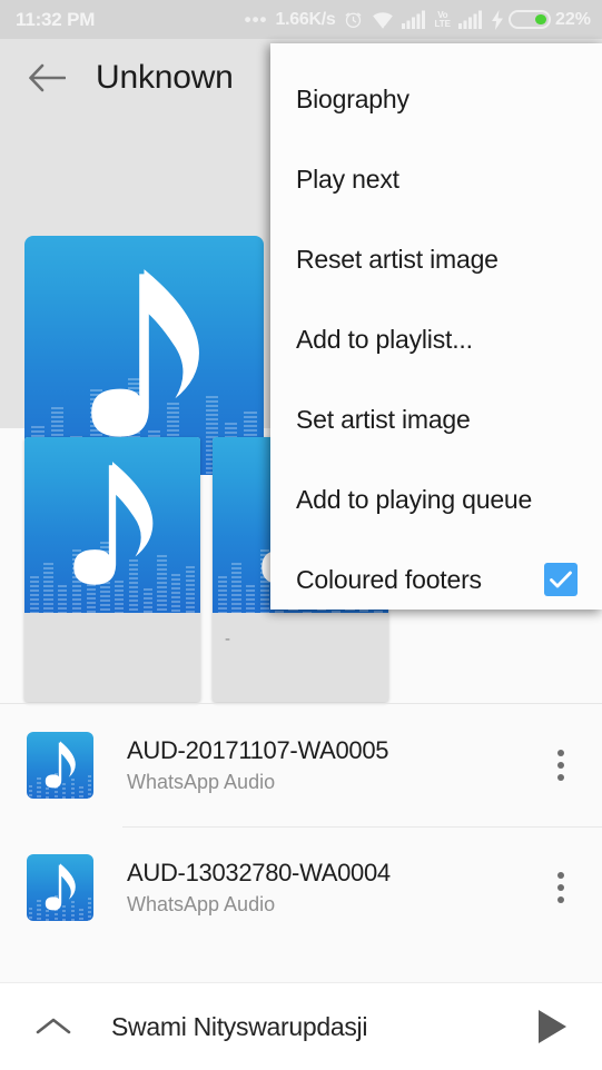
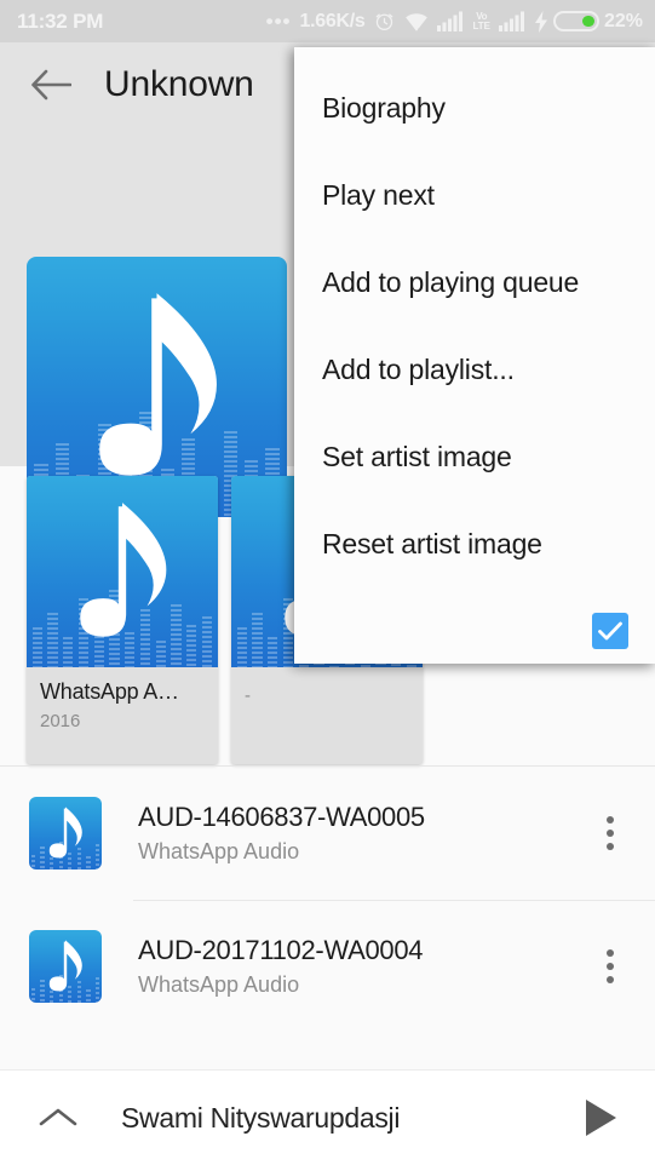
  11:32 PM
  •••
  1.66K/s
  Vo
  LTE
  22%
  Unknown
+ WhatsApp A…
+ 2016
  -
- AUD-20171107-WA0005
+ AUD-14606837-WA0005
  WhatsApp Audio
- AUD-13032780-WA0004
+ AUD-20171102-WA0004
  WhatsApp Audio
  Swami Nityswarupdasji
  Biography
  Play next
- Reset artist image
+ Add to playing queue
  Add to playlist...
  Set artist image
- Add to playing queue
+ Reset artist image
- Coloured footers
